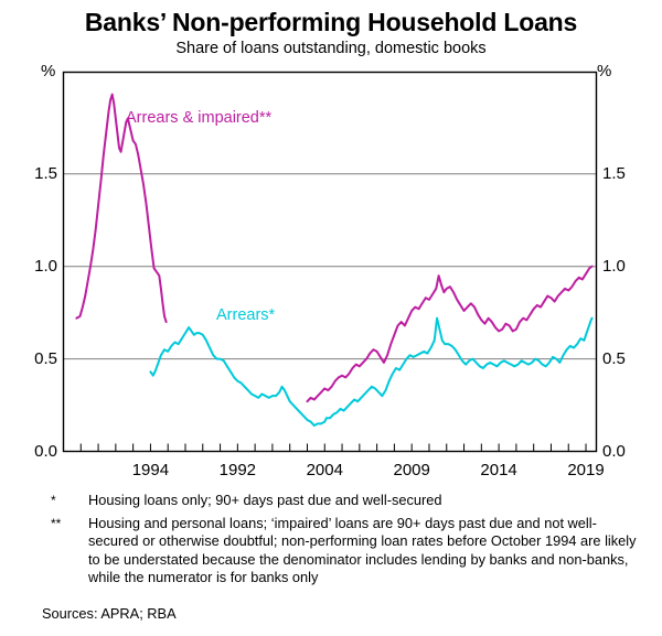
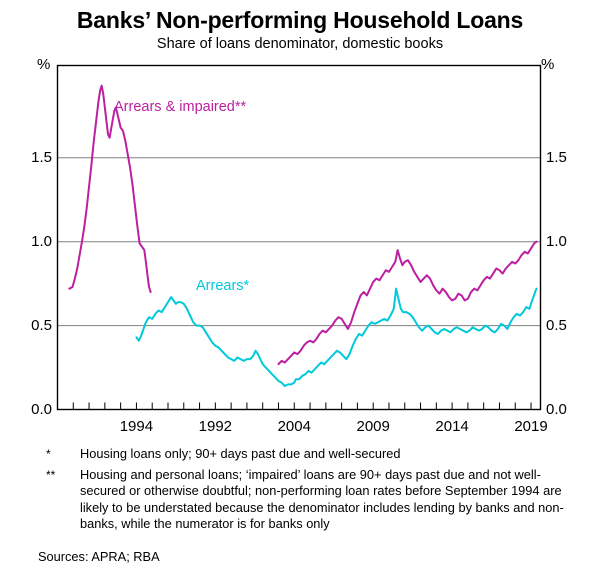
  Banks’ Non-performing Household Loans
- Share of loans outstanding, domestic books
+ Share of loans denominator, domestic books
  %
  %
  Arrears & impaired**
  Arrears*
  *
  Housing loans only; 90+ days past due and well-secured
  **
- Housing and personal loans; ‘impaired’ loans are 90+ days past due and not well-secured or otherwise doubtful; non-performing loan rates before October 1994 are likely to be understated because the denominator includes lending by banks and non-banks, while the numerator is for banks only
+ Housing and personal loans; ‘impaired’ loans are 90+ days past due and not well-secured or otherwise doubtful; non-performing loan rates before September 1994 are likely to be understated because the denominator includes lending by banks and non-banks, while the numerator is for banks only
  Sources: APRA; RBA
  0.0
  0.0
  0.5
  0.5
  1.0
  1.0
  1.5
  1.5
  1994
  1992
  2004
  2009
  2014
  2019
